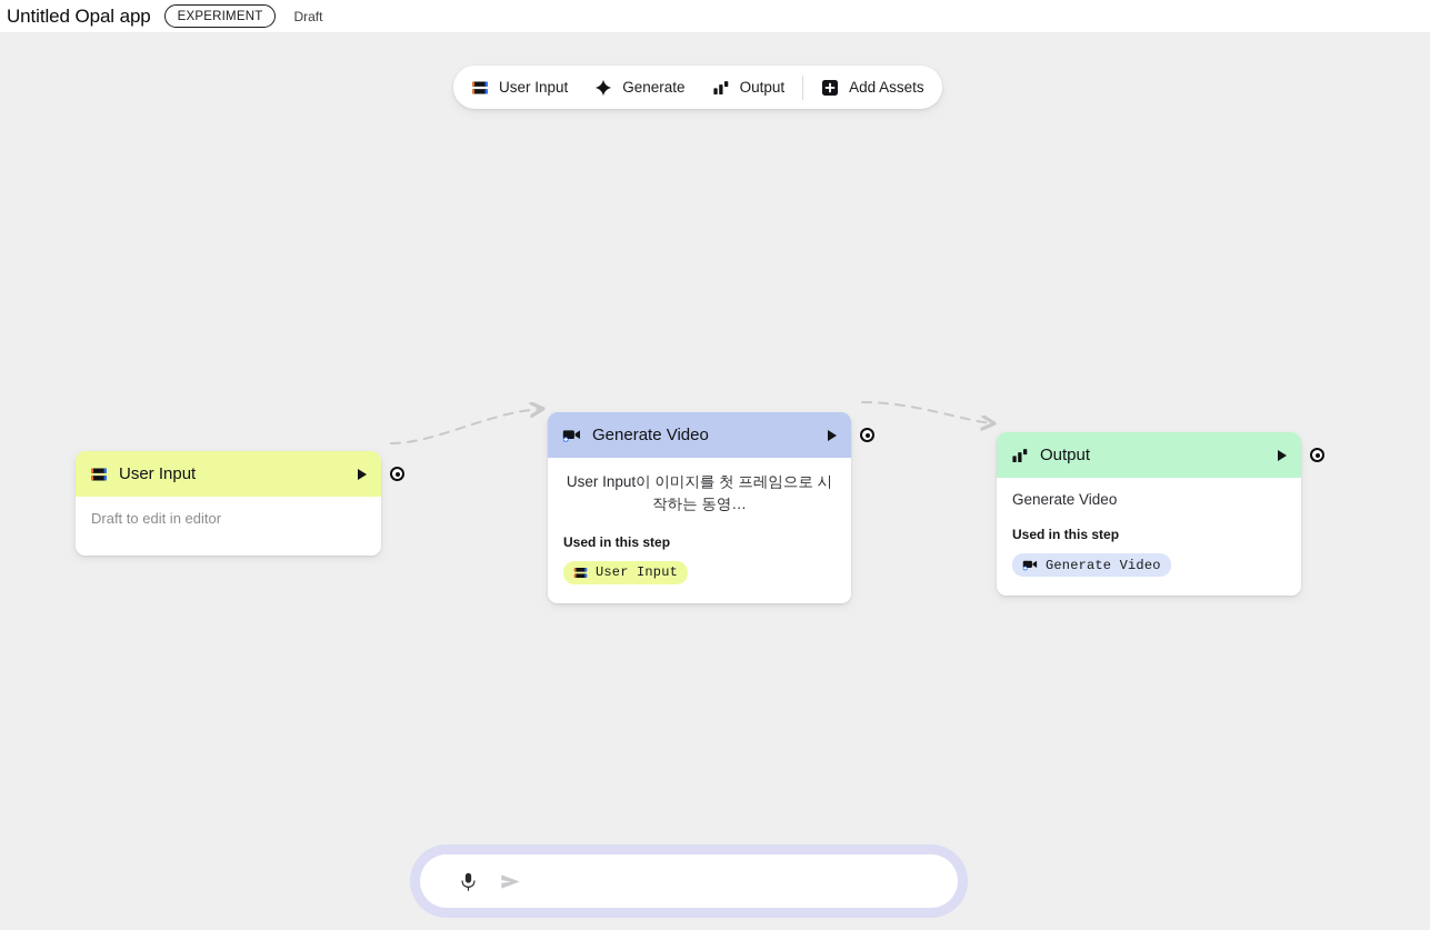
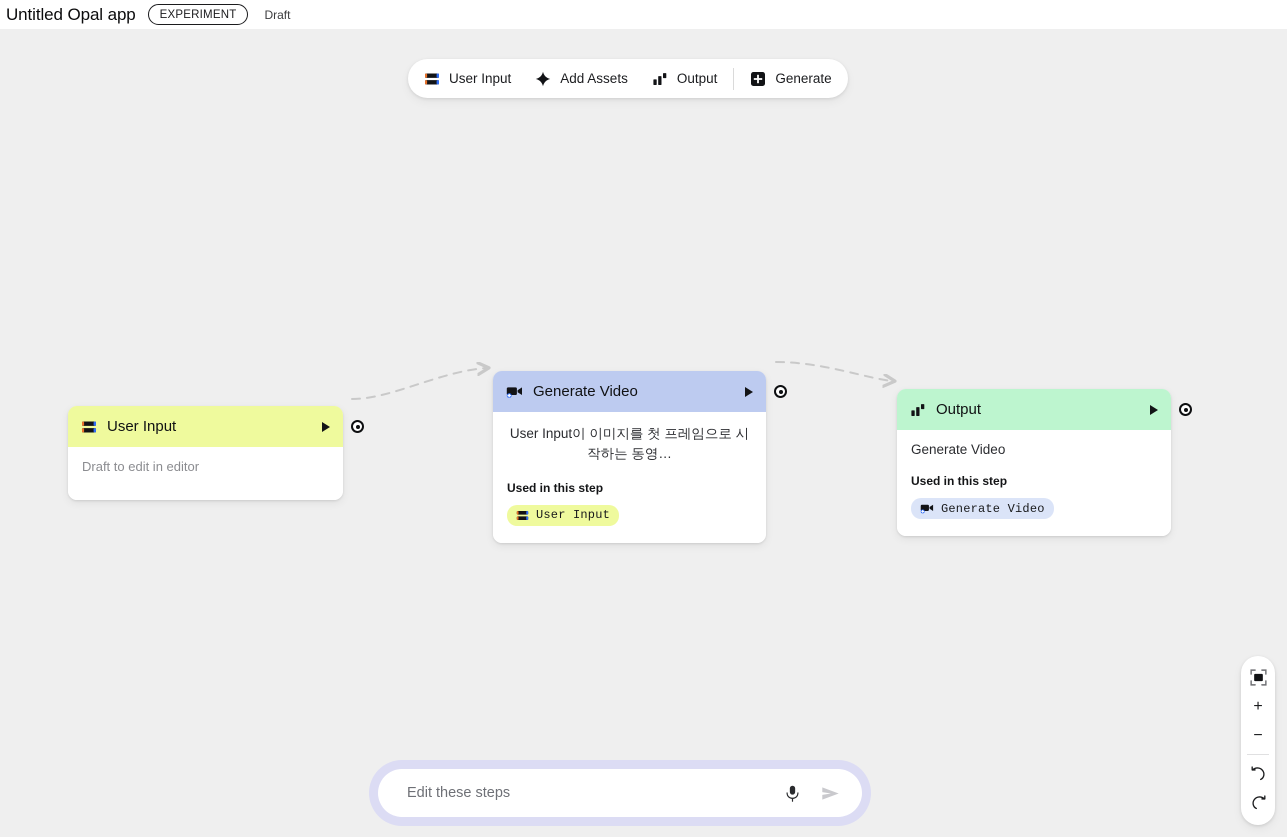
  Untitled Opal app
  EXPERIMENT
  Draft
  User Input
- Generate
+ Add Assets
  Output
- Add Assets
+ Generate
  User Input
  Draft to edit in editor
  Generate Video
  User Input이 이미지를 첫 프레임으로 시작하는 동영…
  Used in this step
  User Input
  Output
  Generate Video
  Used in this step
  Generate Video
+ +
+ −
+ Edit these steps
